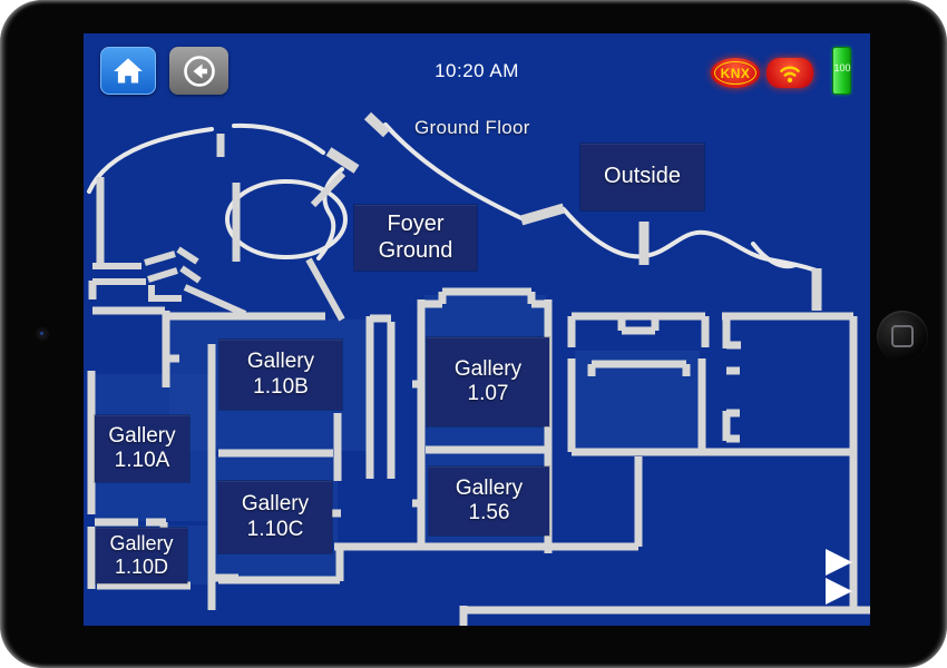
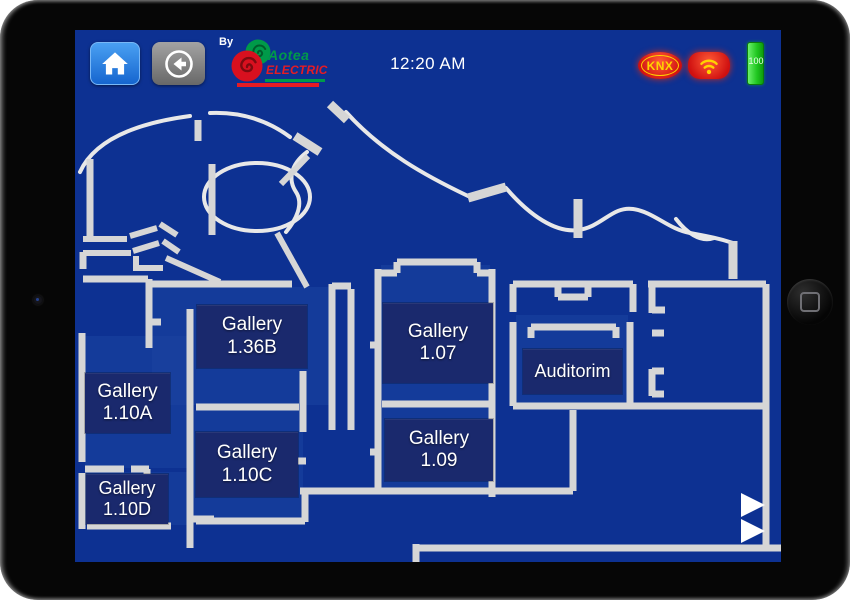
+ By
+ Aotea
+ ELECTRIC
- 10:20 AM
+ 12:20 AM
  KNX
  100
- Ground Floor
- Foyer
- Ground
- Outside
  Gallery
- 1.10B
+ 1.36B
  Gallery
  1.10A
  Gallery
  1.07
+ Auditorim
  Gallery
  1.10C
  Gallery
- 1.56
+ 1.09
  Gallery
  1.10D
